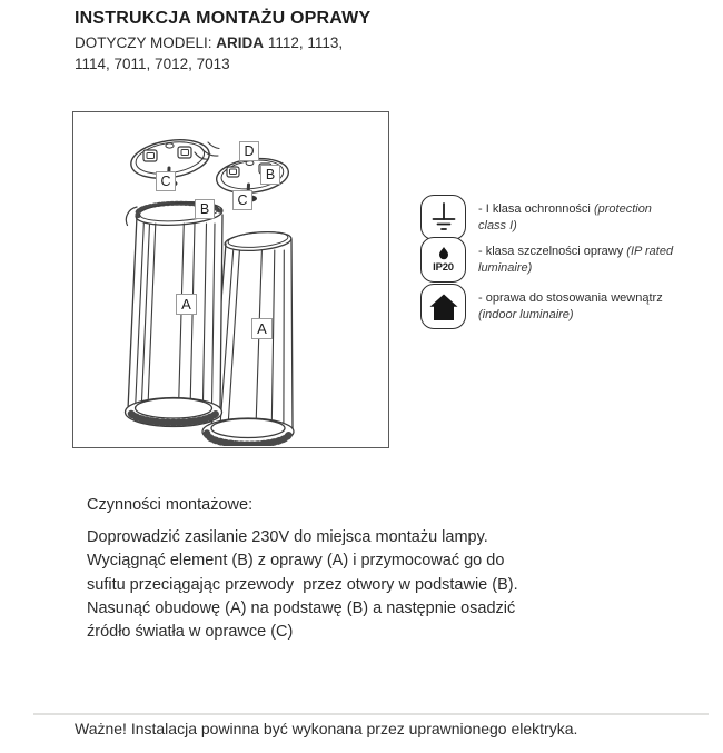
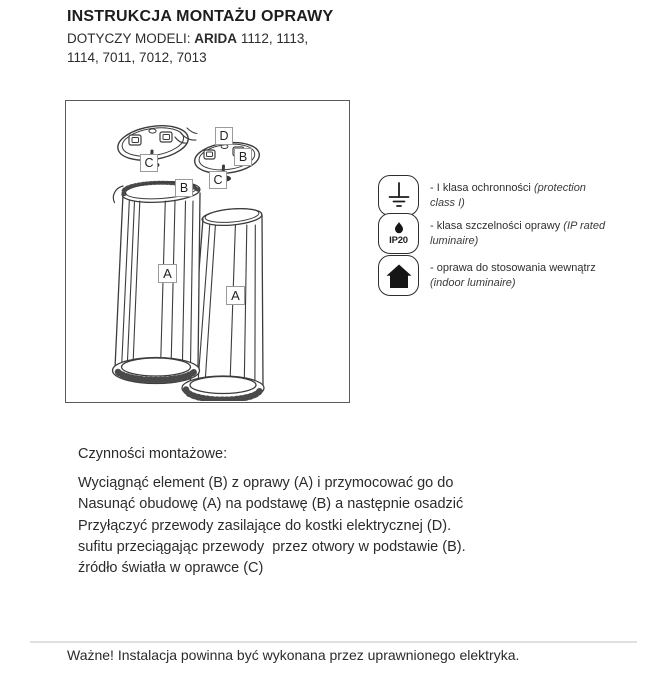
  INSTRUKCJA MONTAŻU OPRAWY
  DOTYCZY MODELI: ARIDA 1112, 1113, 1114, 7011, 7012, 7013
  D
  B
  C
  C
  B
  A
  A
  - I klasa ochronności (protection class I)
  IP20
  - klasa szczelności oprawy (IP rated luminaire)
  - oprawa do stosowania wewnątrz (indoor luminaire)
  Czynności montażowe:
- Doprowadzić zasilanie 230V do miejsca montażu lampy.
  Wyciągnąć element (B) z oprawy (A) i przymocować go do
- sufitu przeciągając przewody przez otwory w podstawie (B).
+ Nasunąć obudowę (A) na podstawę (B) a następnie osadzić
+ Przyłączyć przewody zasilające do kostki elektrycznej (D).
- Nasunąć obudowę (A) na podstawę (B) a następnie osadzić
+ sufitu przeciągając przewody przez otwory w podstawie (B).
  źródło światła w oprawce (C)
  Ważne! Instalacja powinna być wykonana przez uprawnionego elektryka.
